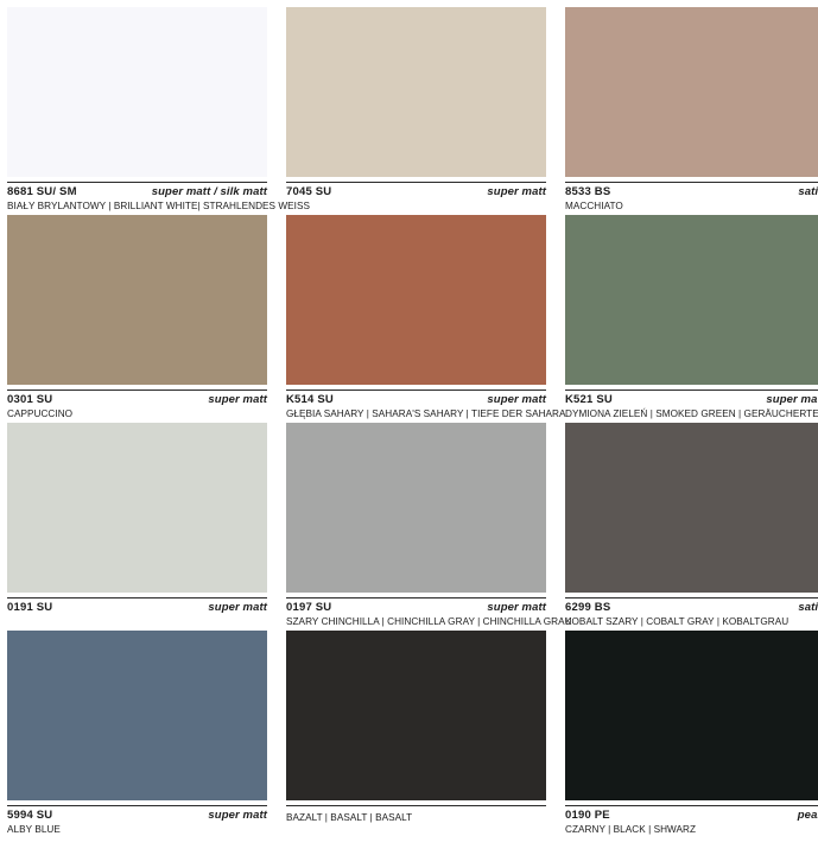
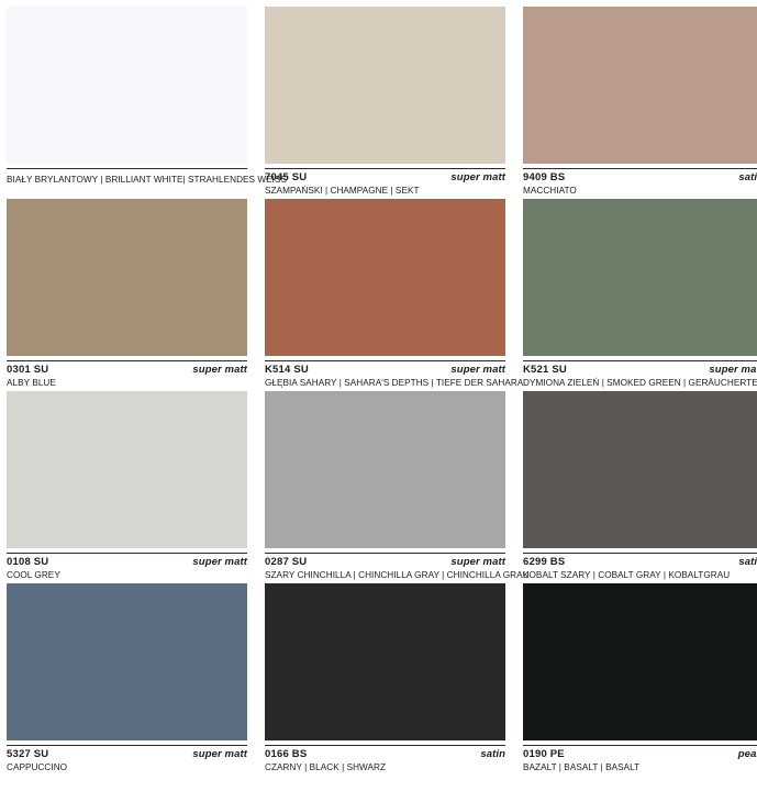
- 8681 SU/ SM
- super matt / silk matt
  BIAŁY BRYLANTOWY | BRILLIANT WHITE| STRAHLENDES W
  7045 SU
  super matt
+ SZAMPAŃSKI | CHAMPAGNE | SEKT
- 8533 BS
+ 9409 BS
  sati
  MACCHIATO
  0301 SU
  super matt
- CAPPUCCINO
+ ALBY BLUE
  K514 SU
  super matt
- GŁĘBIA SAHARY | SAHARA'S SAHARY | TIEFE DER SAHARA
+ GŁĘBIA SAHARY | SAHARA'S DEPTHS | TIEFE DER SAHARA
  K521 SU
  super ma
  DYMIONA ZIELEŃ | SMOKED GREEN | GERÄUCHERTE
- 0191 SU
+ 0108 SU
  super matt
+ COOL GREY
- 0197 SU
+ 0287 SU
  super matt
  SZARY CHINCHILLA | CHINCHILLA GRAY | CHINCHILLA GRA
  6299 BS
  sati
  KOBALT SZARY | COBALT GRAY | KOBALTGRAU
- 5994 SU
+ 5327 SU
  super matt
- ALBY BLUE
+ CAPPUCCINO
+ 0166 BS
+ satin
- BAZALT | BASALT | BASALT
+ CZARNY | BLACK | SHWARZ
  0190 PE
- CZARNY | BLACK | SHWARZ
+ BAZALT | BASALT | BASALT
